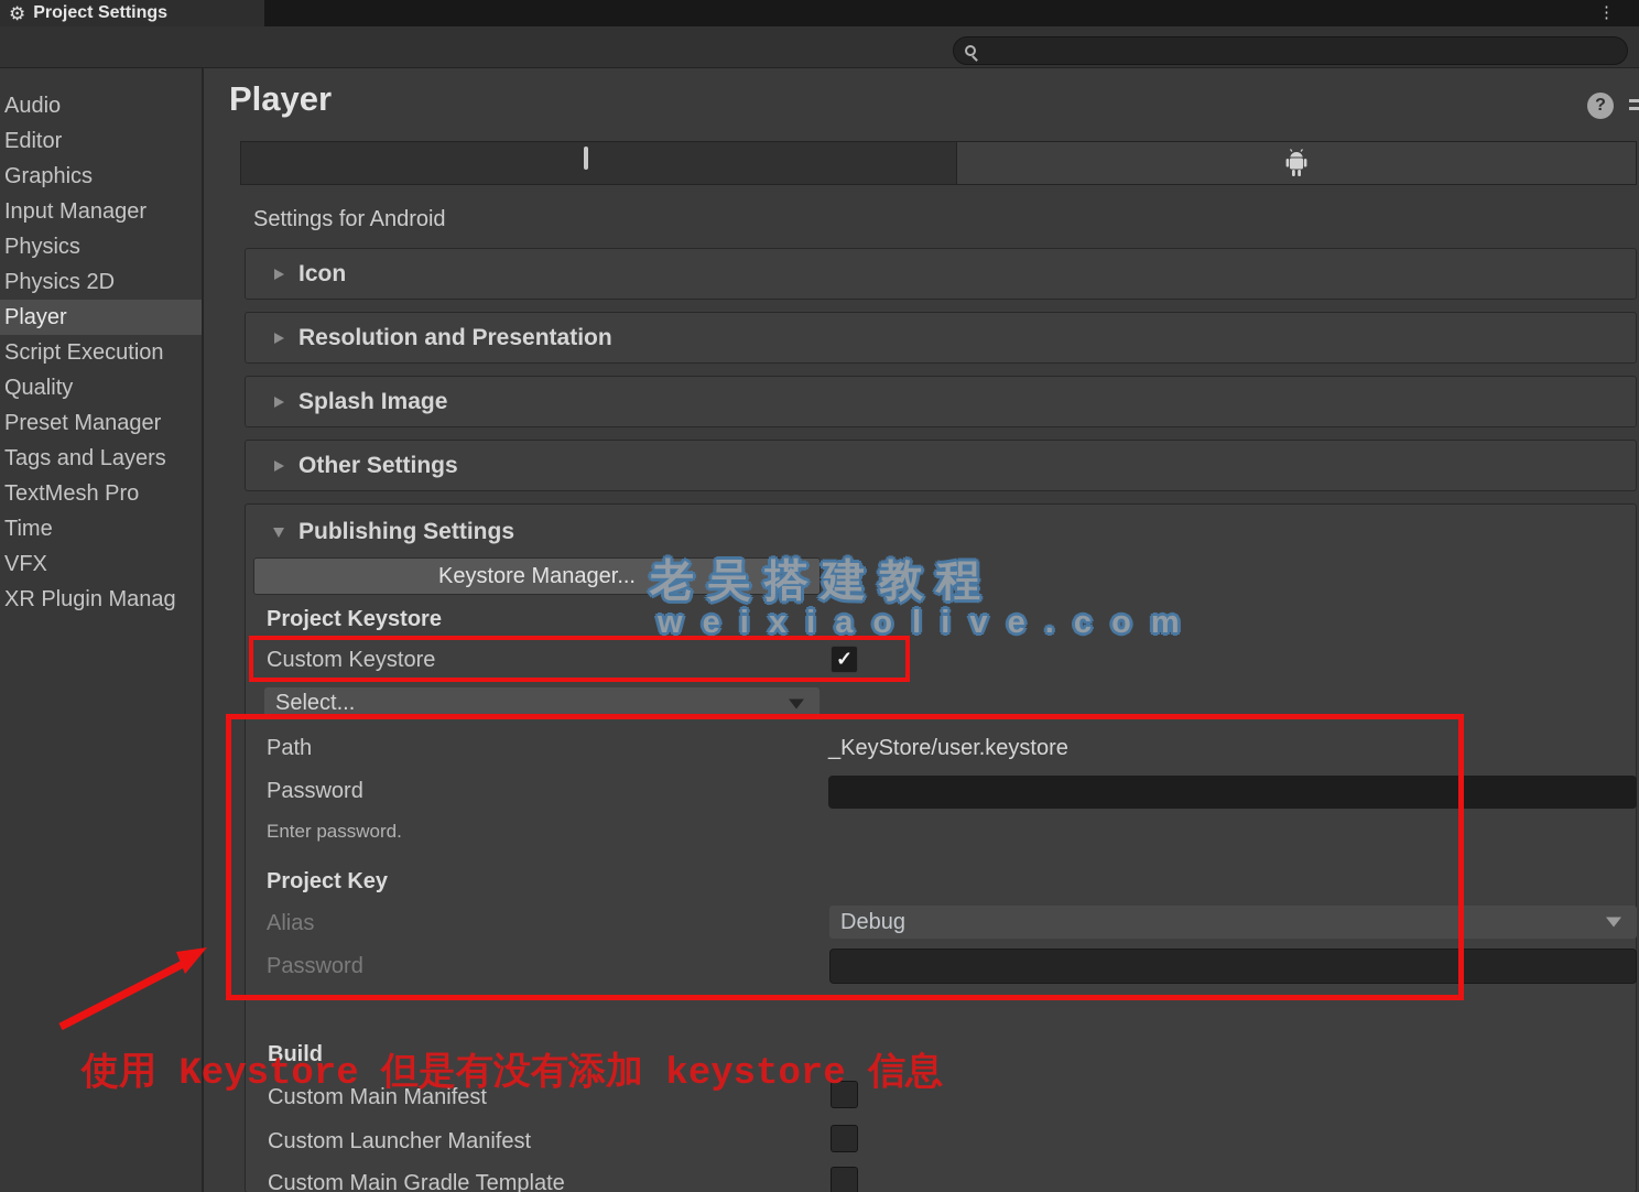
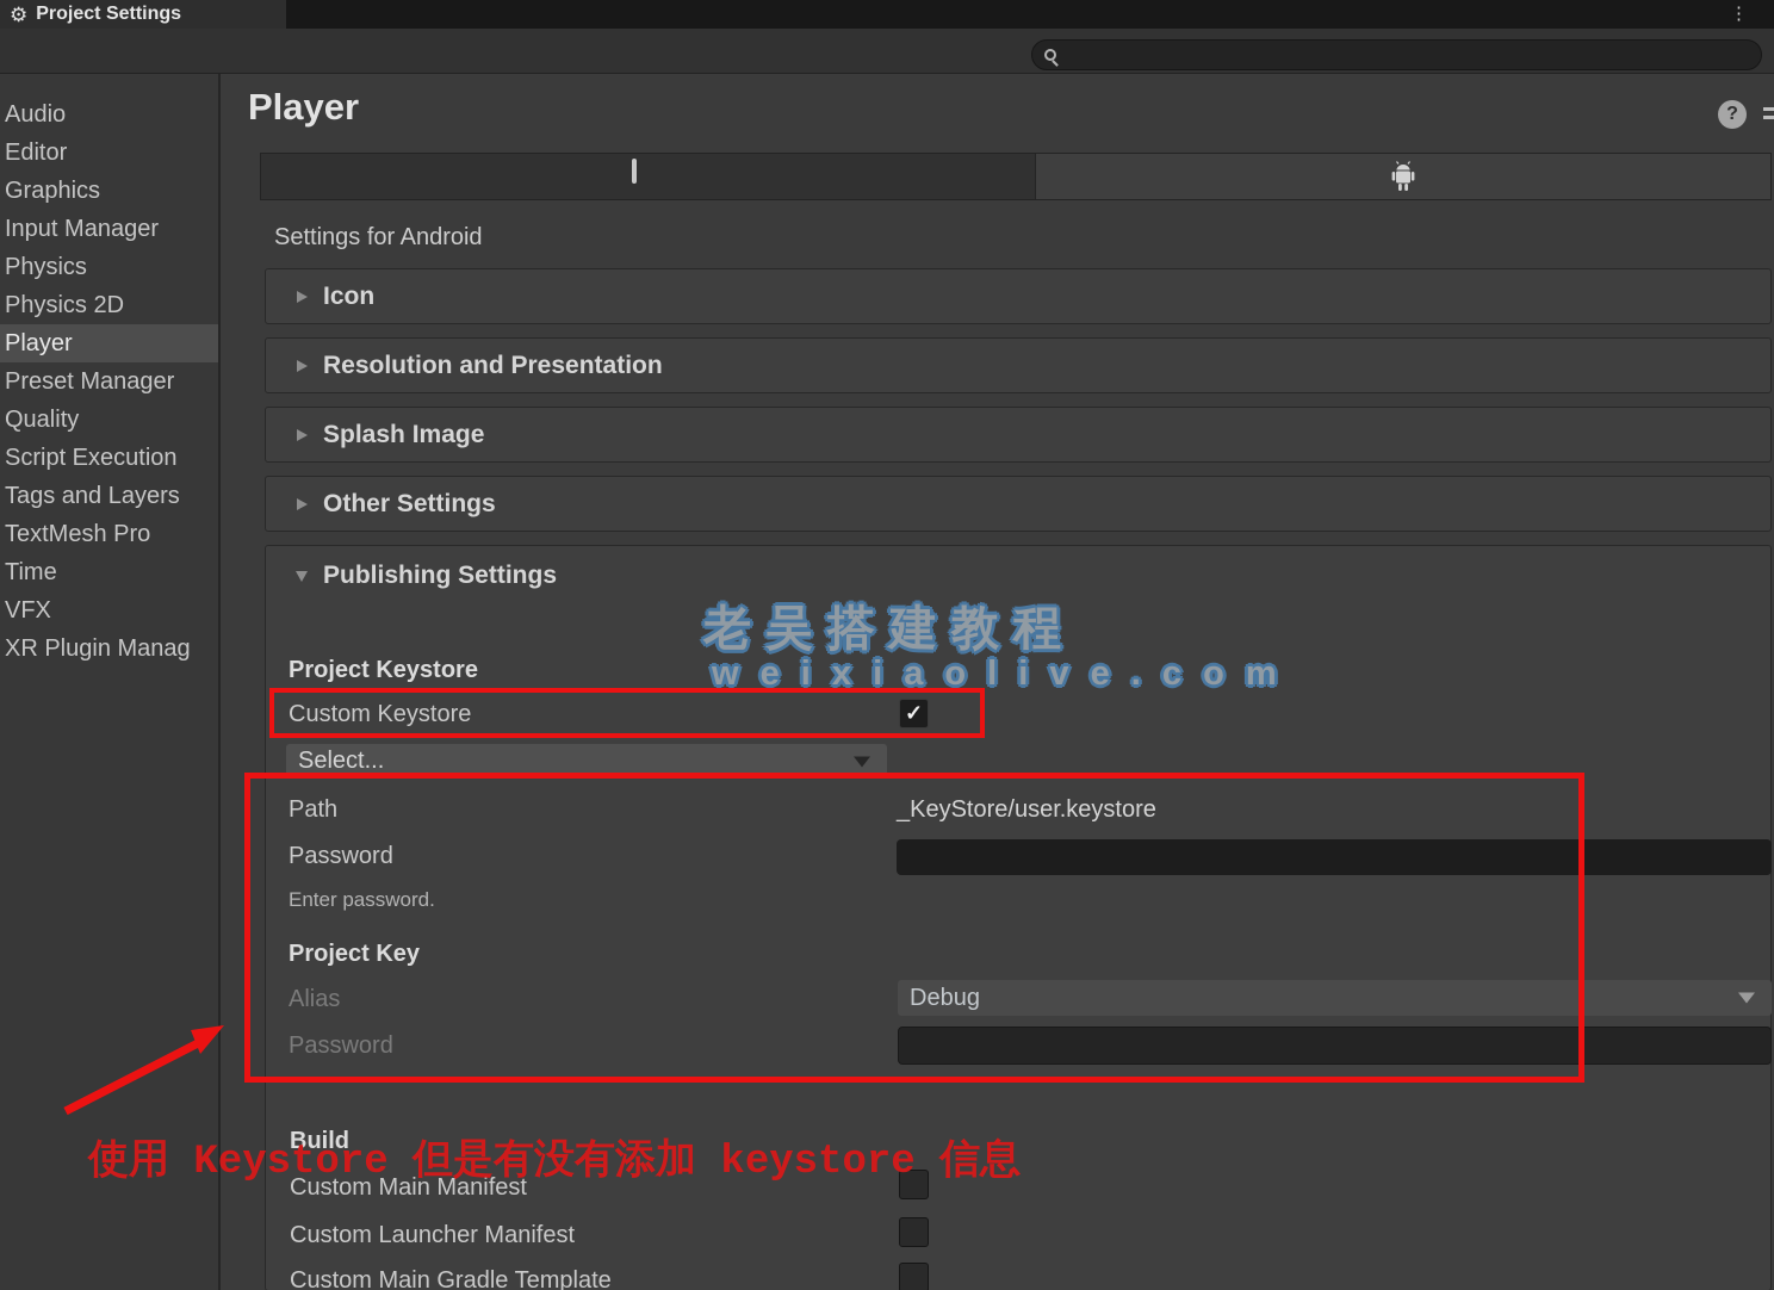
  ⚙
  Project Settings
  ⋮
  Audio
  Editor
  Graphics
  Input Manager
  Physics
  Physics 2D
  Player
- Script Execution
+ Preset Manager
  Quality
- Preset Manager
+ Script Execution
  Tags and Layers
  TextMesh Pro
  Time
  VFX
  XR Plugin Manag
  Player
  ?
  Settings for Android
  Icon
  Resolution and Presentation
  Splash Image
  Other Settings
  Publishing Settings
- Keystore Manager...
  Project Keystore
  Custom Keystore
  ✓
  Select...
  Path
  _KeyStore/user.keystore
  Password
  Enter password.
  Project Key
  Alias
  Debug
  Password
  Build
  Custom Main Manifest
  Custom Launcher Manifest
  Custom Main Gradle Template
  老吴搭建教程
  w e i x i a o l i v e . c o m
  使用 Keystore 但是有没有添加 keystore 信息
